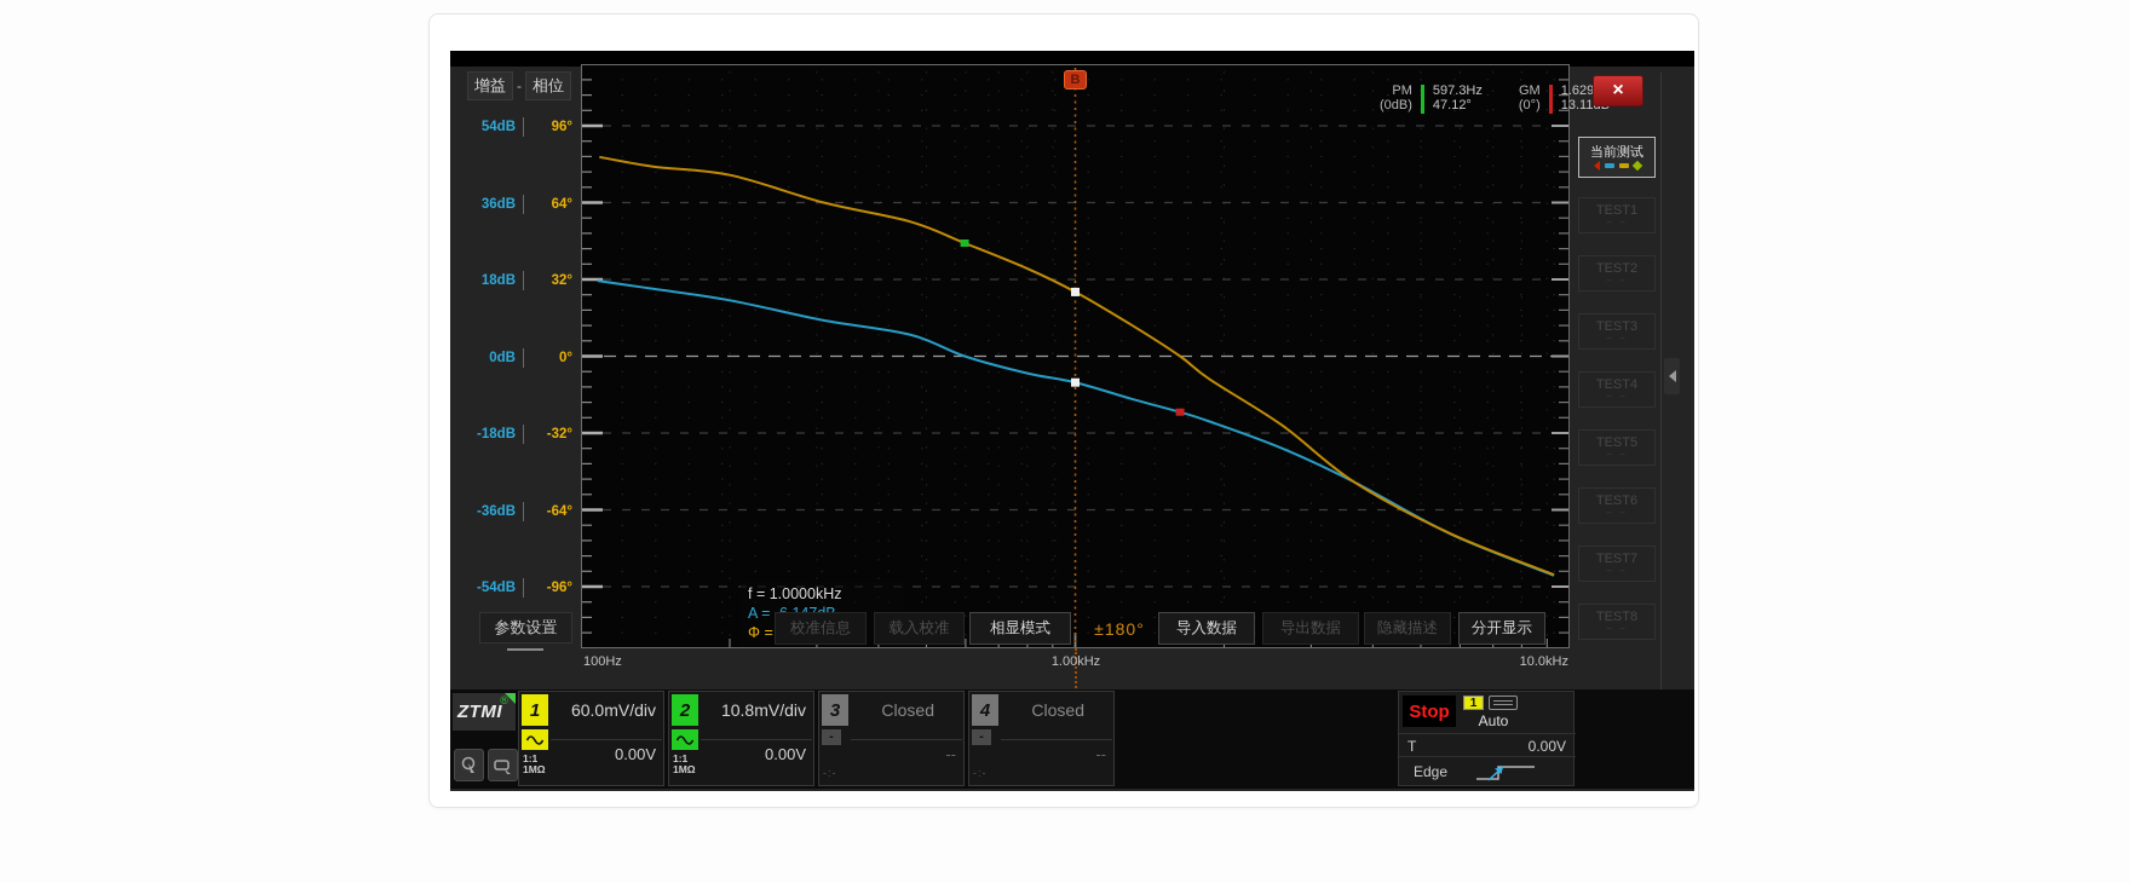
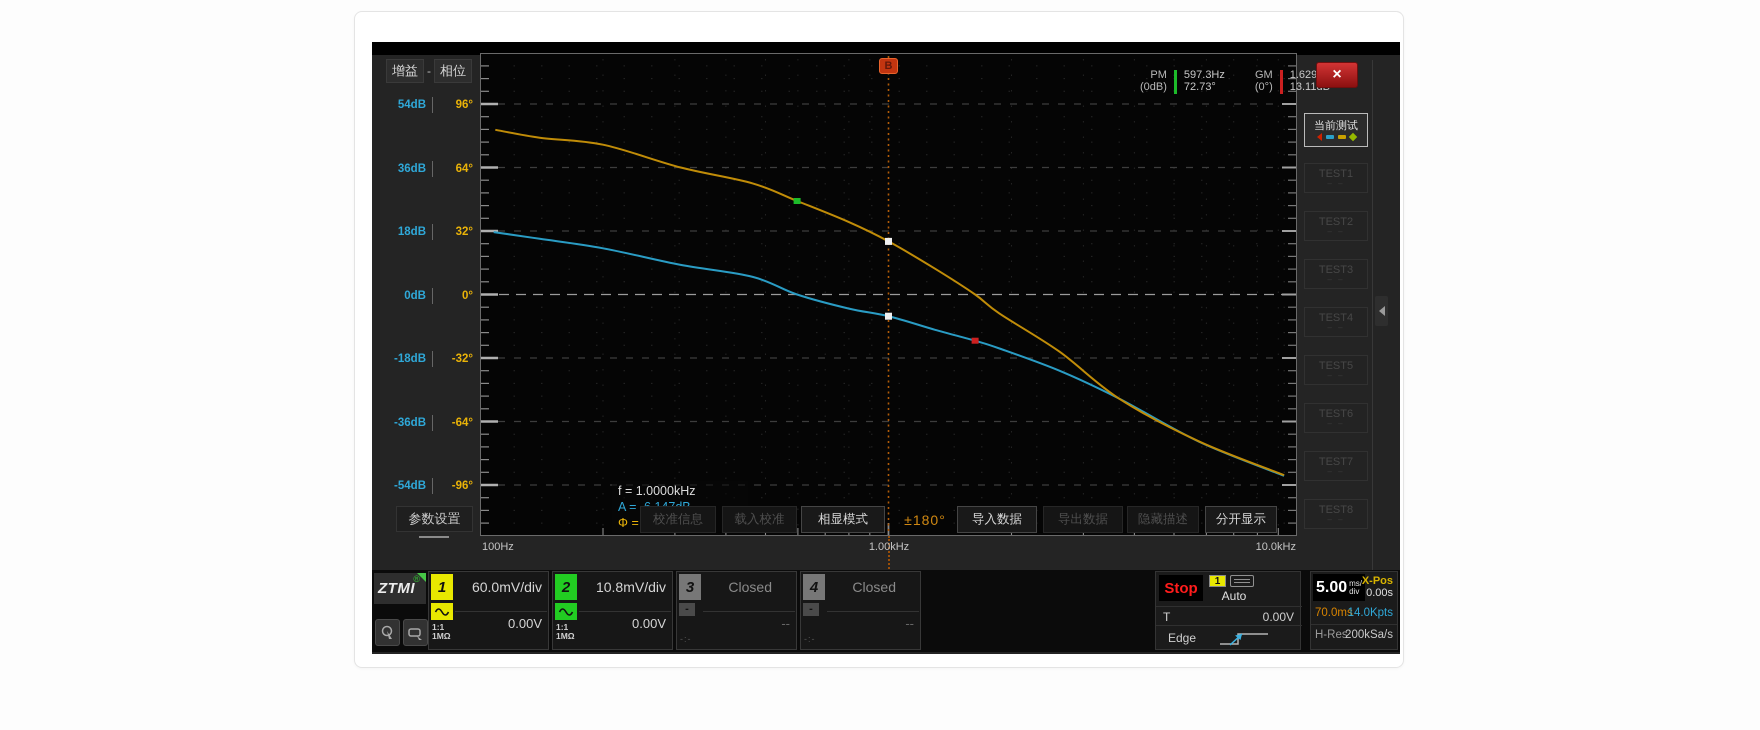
  增益
  -
  相位
  54dB
  96°
  36dB
  64°
  18dB
  32°
  0dB
  0°
  -18dB
  -32°
  -36dB
  -64°
  -54dB
  -96°
  PM
  (0dB)
  597.3Hz
- 47.12°
+ 72.73°
  GM
  (0°)
  13.11
  f = 1.0000kHz
  B
  参数设置
  校准信息
  载入校准
  相显模式
  ±180°
  导入数据
  导出数据
  隐藏描述
  分开显示
  100Hz
  1.00kHz
  10.0kHz
  ×
  当前测试
  TEST1
  TEST2
  TEST3
  TEST4
  TEST5
  TEST6
  TEST7
  TEST8
  ZTMI
  ®
  1
  1:1
  1MΩ
  60.0mV/div
  0.00V
  2
  1:1
  1MΩ
  10.8mV/div
  0.00V
  3
  -
  Closed
  --
  -:-
  4
  -
  Closed
  --
  -:-
  Stop
  1
  Auto
  T
  0.00V
  Edge
+ 5.00
+ ms/
+ div
+ X-Pos
+ 0.00s
+ 70.0ms
+ 14.0Kpts
+ H-Res
+ 200kSa/s
